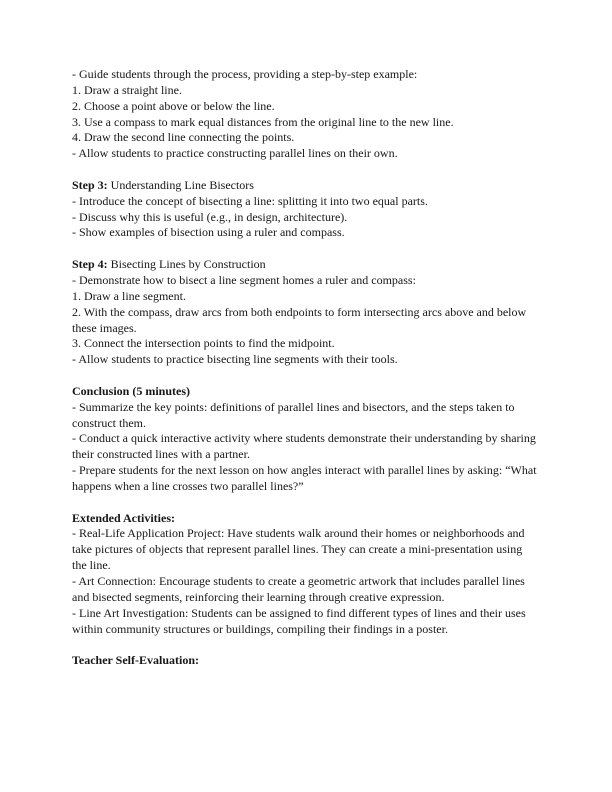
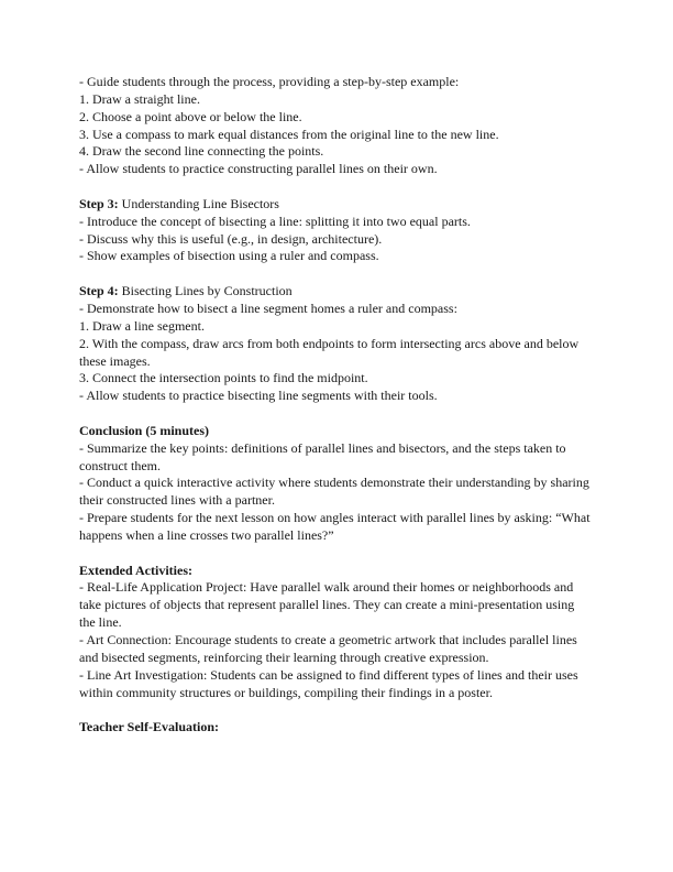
  - Guide students through the process, providing a step-by-step example:
  1. Draw a straight line.
  2. Choose a point above or below the line.
  3. Use a compass to mark equal distances from the original line to the new line.
  4. Draw the second line connecting the points.
  - Allow students to practice constructing parallel lines on their own.
  Step 3: Understanding Line Bisectors
  - Introduce the concept of bisecting a line: splitting it into two equal parts.
  - Discuss why this is useful (e.g., in design, architecture).
  - Show examples of bisection using a ruler and compass.
  Step 4: Bisecting Lines by Construction
  - Demonstrate how to bisect a line segment homes a ruler and compass:
  1. Draw a line segment.
  2. With the compass, draw arcs from both endpoints to form intersecting arcs above and below
  these images.
  3. Connect the intersection points to find the midpoint.
  - Allow students to practice bisecting line segments with their tools.
  Conclusion (5 minutes)
  - Summarize the key points: definitions of parallel lines and bisectors, and the steps taken to
  construct them.
  - Conduct a quick interactive activity where students demonstrate their understanding by sharing
  their constructed lines with a partner.
  - Prepare students for the next lesson on how angles interact with parallel lines by asking: “What
  happens when a line crosses two parallel lines?”
  Extended Activities:
- - Real-Life Application Project: Have students walk around their homes or neighborhoods and
+ - Real-Life Application Project: Have parallel walk around their homes or neighborhoods and
  take pictures of objects that represent parallel lines. They can create a mini-presentation using
  the line.
  - Art Connection: Encourage students to create a geometric artwork that includes parallel lines
  and bisected segments, reinforcing their learning through creative expression.
  - Line Art Investigation: Students can be assigned to find different types of lines and their uses
  within community structures or buildings, compiling their findings in a poster.
  Teacher Self-Evaluation:
